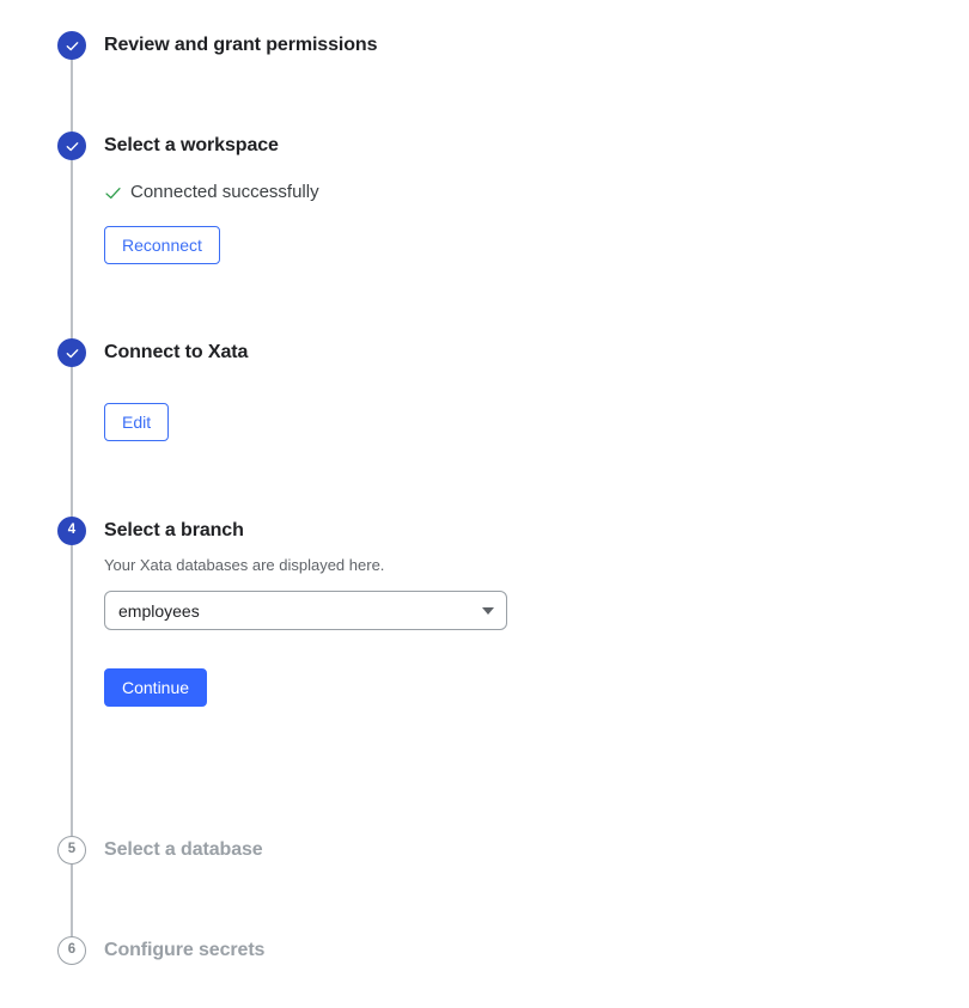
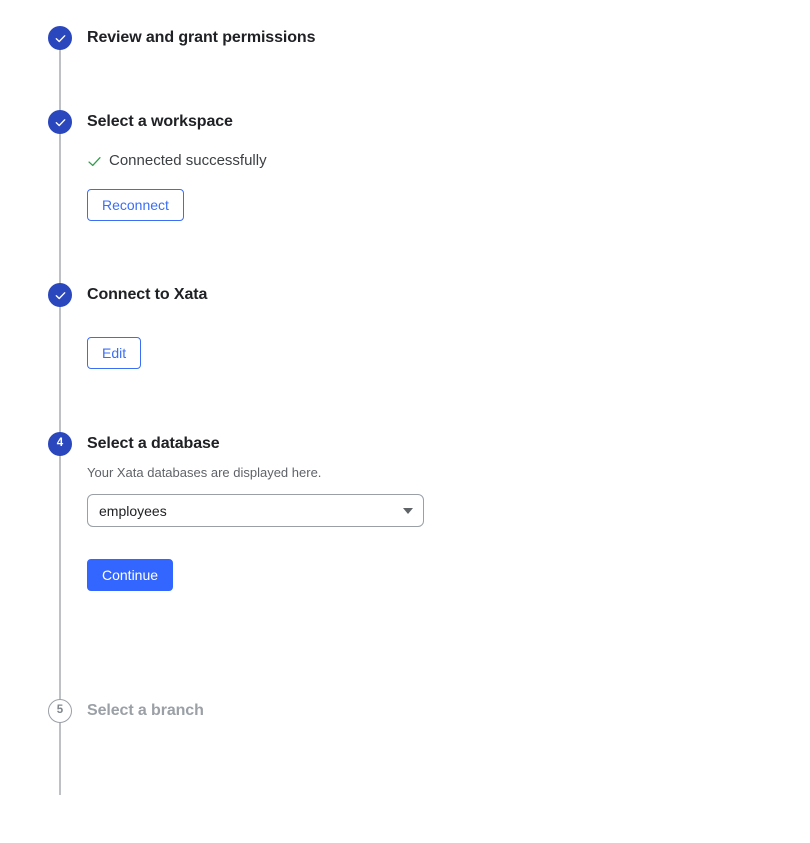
  Review and grant permissions
  Select a workspace
  Connected successfully
  Reconnect
  Connect to Xata
  Edit
  4
- Select a branch
+ Select a database
  Your Xata databases are displayed here.
  employees
  Continue
  5
- Select a database
+ Select a branch
- 6
- Configure secrets
